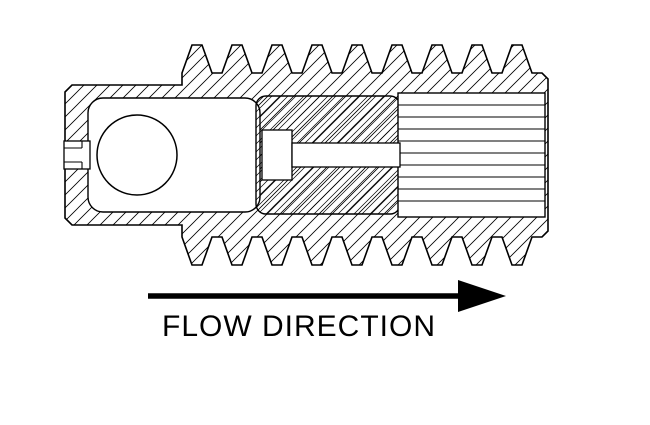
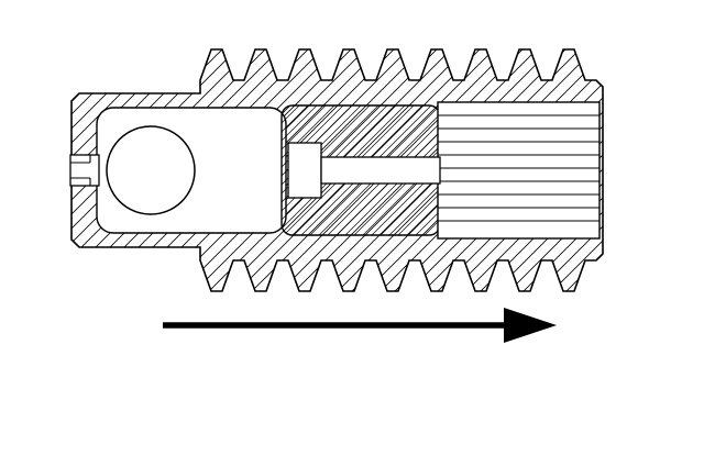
- FLOW DIRECTION
